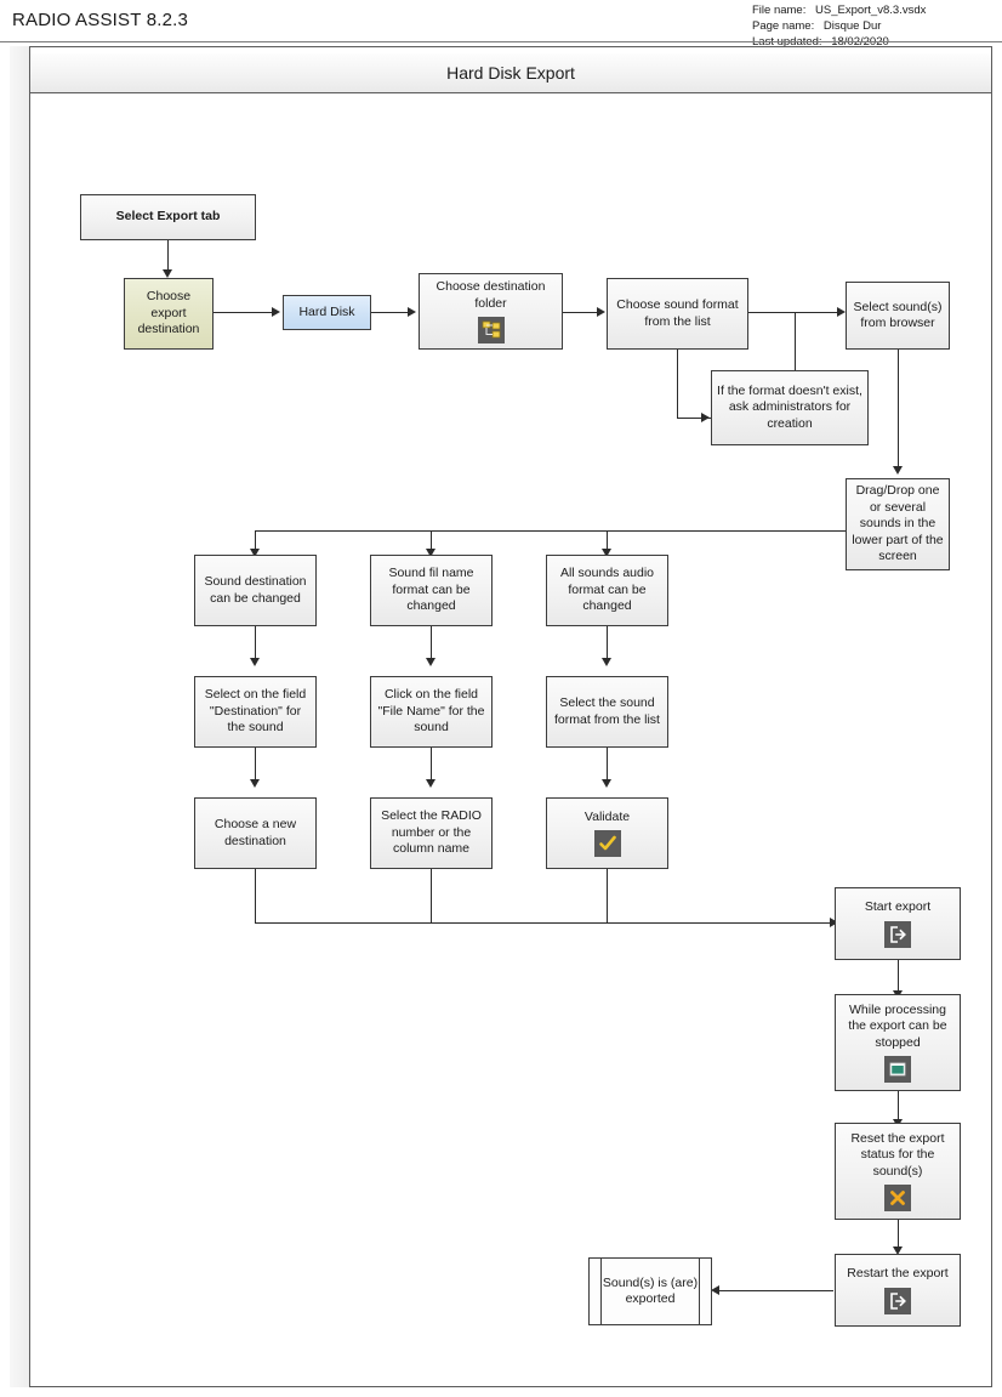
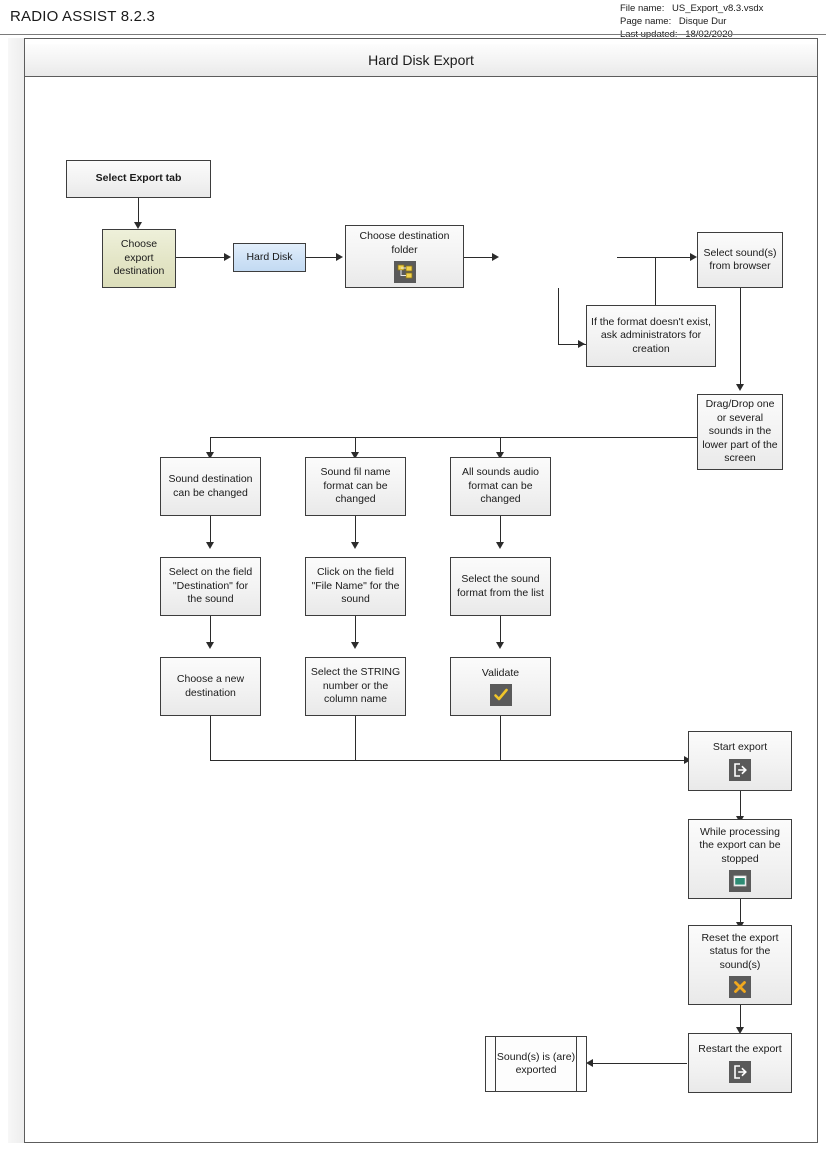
  RADIO ASSIST 8.2.3
  File name: US_Export_v8.3.vsdx
  Page name: Disque Dur
  Hard Disk Export
  Select Export tab
  Choose export destination
  Hard Disk
  Choose destination folder
- Choose sound format from the list
  Select sound(s) from browser
  If the format doesn't exist, ask administrators for creation
  Drag/Drop one or several sounds in the lower part of the screen
  Sound destination can be changed
  Sound fil name format can be changed
  All sounds audio format can be changed
  Select on the field "Destination" for the sound
  Click on the field "File Name" for the sound
  Select the sound format from the list
  Choose a new destination
- Select the RADIO number or the column name
+ Select the STRING number or the column name
  Validate
  Start export
  While processing the export can be stopped
  Reset the export status for the sound(s)
  Restart the export
  Sound(s) is (are) exported
